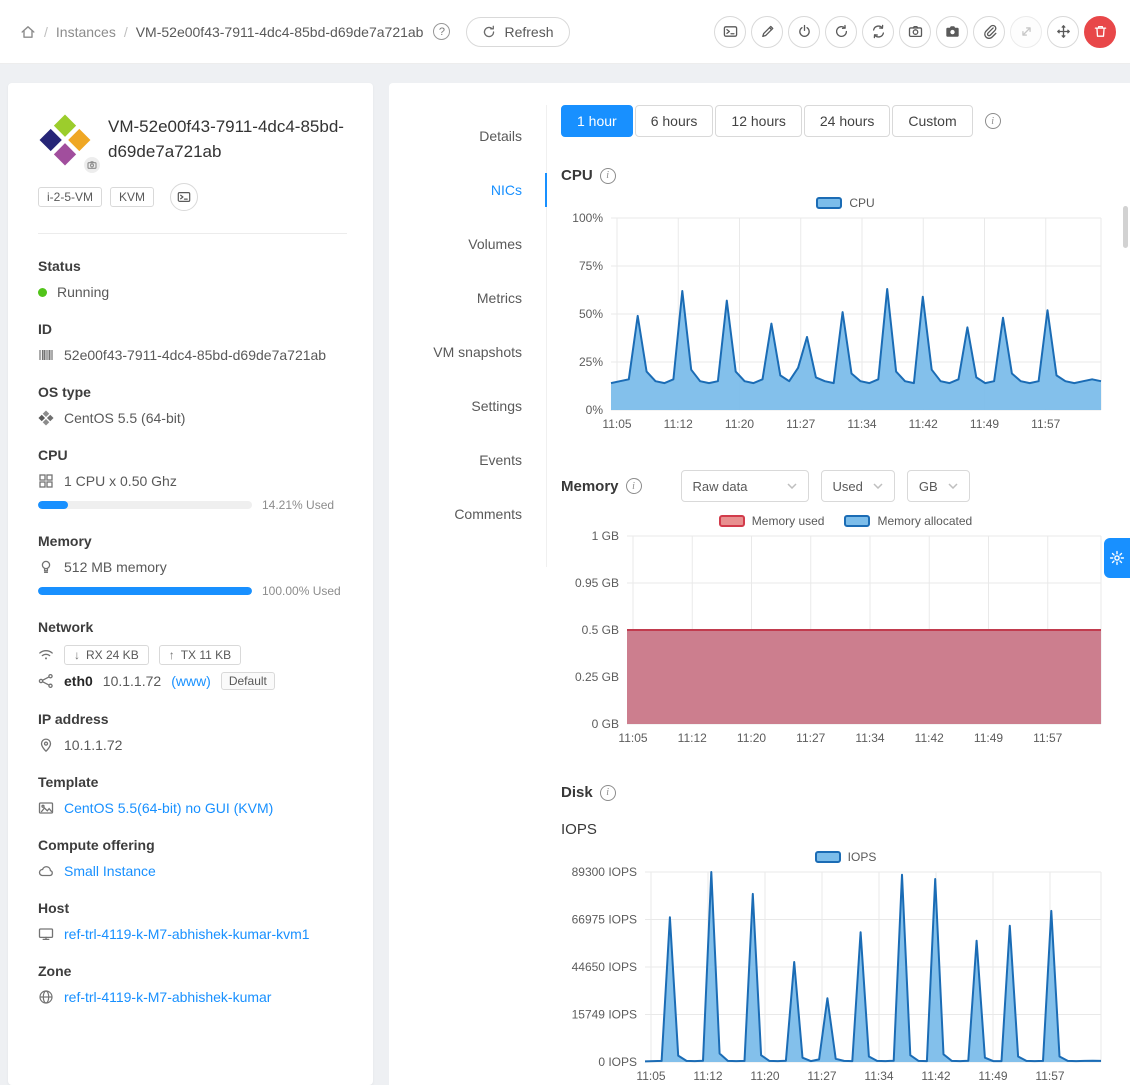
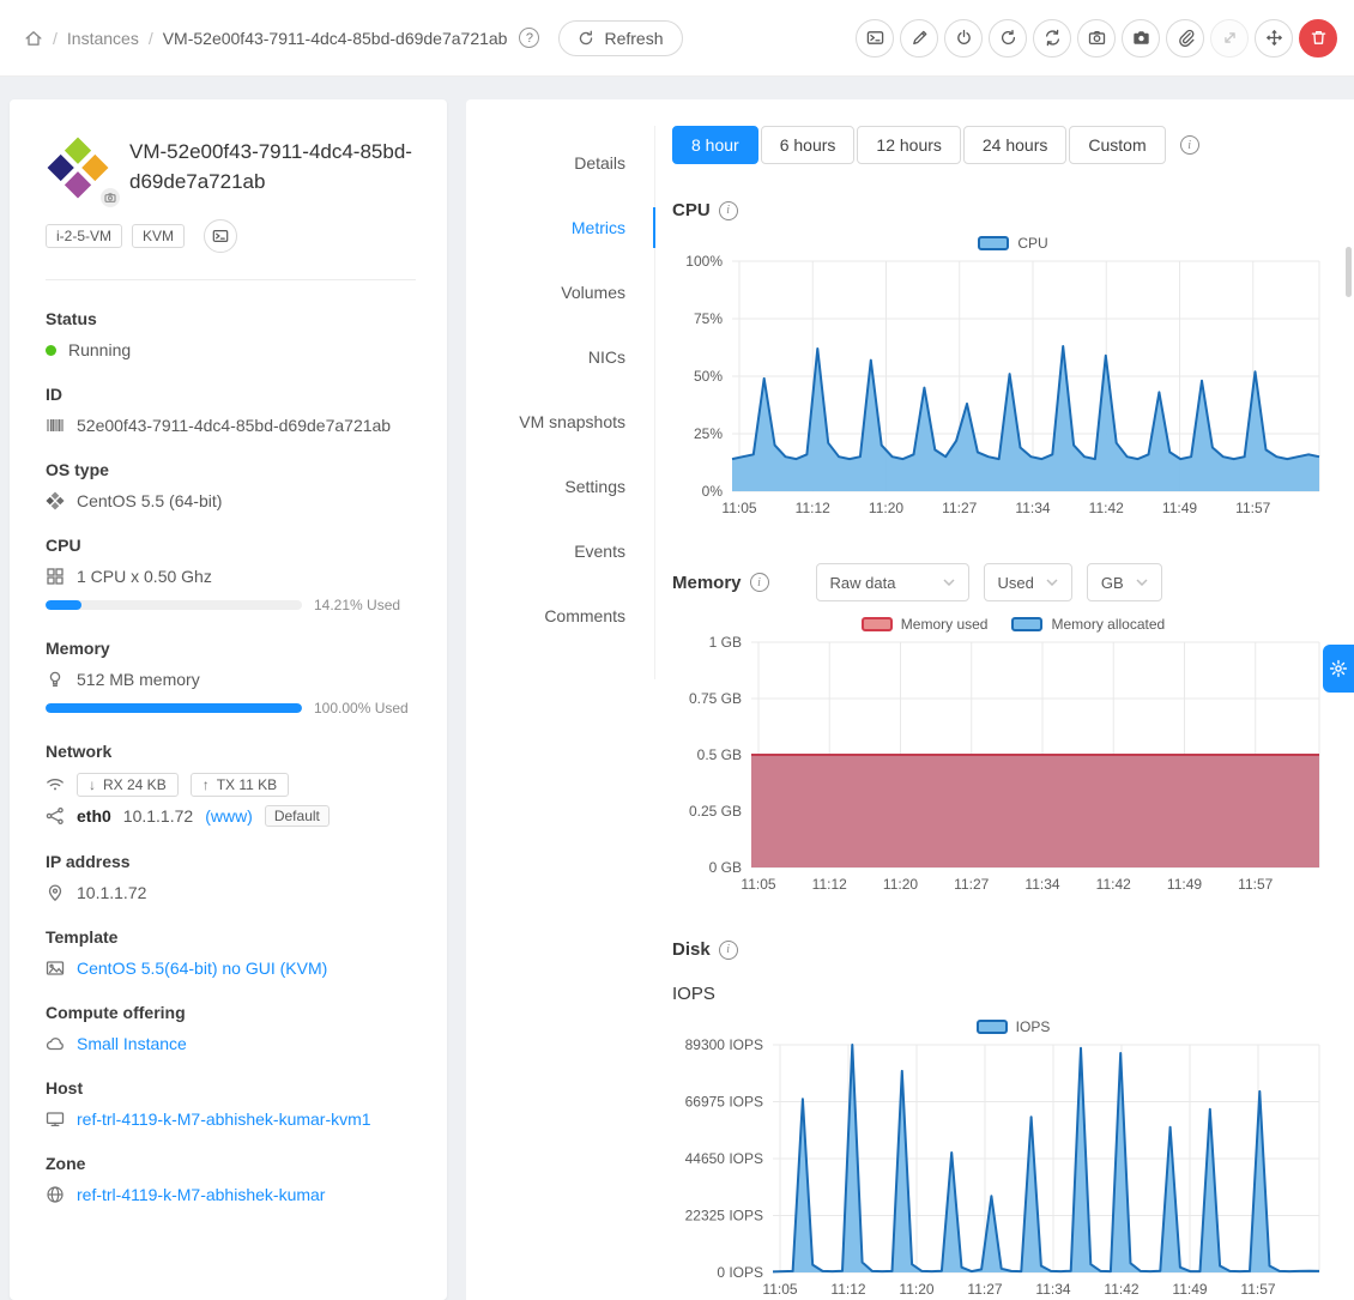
  Instances
  VM-52e00f43-7911-4dc4-85bd-d69de7a721ab
  Refresh
  VM-52e00f43-7911-4dc4-85bd-d69de7a721ab
  i-2-5-VM
  KVM
  Status
  Running
  ID
  52e00f43-7911-4dc4-85bd-d69de7a721ab
  OS type
  CentOS 5.5 (64-bit)
  CPU
  1 CPU x 0.50 Ghz
  14.21% Used
  Memory
  512 MB memory
  100.00% Used
  Network
  ↓
  RX 24 KB
  ↑
  TX 11 KB
  eth0
  10.1.1.72
  (www)
  Default
  IP address
  10.1.1.72
  Template
  CentOS 5.5(64-bit) no GUI (KVM)
  Compute offering
  Small Instance
  Host
  ref-trl-4119-k-M7-abhishek-kumar-kvm1
  Zone
  ref-trl-4119-k-M7-abhishek-kumar
  Details
- NICs
+ Metrics
  Volumes
- Metrics
+ NICs
  VM snapshots
  Settings
  Events
  Comments
- 1 hour
+ 8 hour
  6 hours
  12 hours
  24 hours
  Custom
  CPU
  CPU
  100%
  75%
  50%
  25%
  0%
  11:05
  11:12
  11:20
  11:27
  11:34
  11:42
  11:49
  11:57
  Memory
  Raw data
  Used
  GB
  Memory used
  Memory allocated
  1 GB
- 0.95 GB
+ 0.75 GB
  0.5 GB
  0.25 GB
  0 GB
  11:05
  11:12
  11:20
  11:27
  11:34
  11:42
  11:49
  11:57
  Disk
  IOPS
  IOPS
  89300 IOPS
  66975 IOPS
  44650 IOPS
- 15749 IOPS
+ 22325 IOPS
  0 IOPS
  11:05
  11:12
  11:20
  11:27
  11:34
  11:42
  11:49
  11:57
